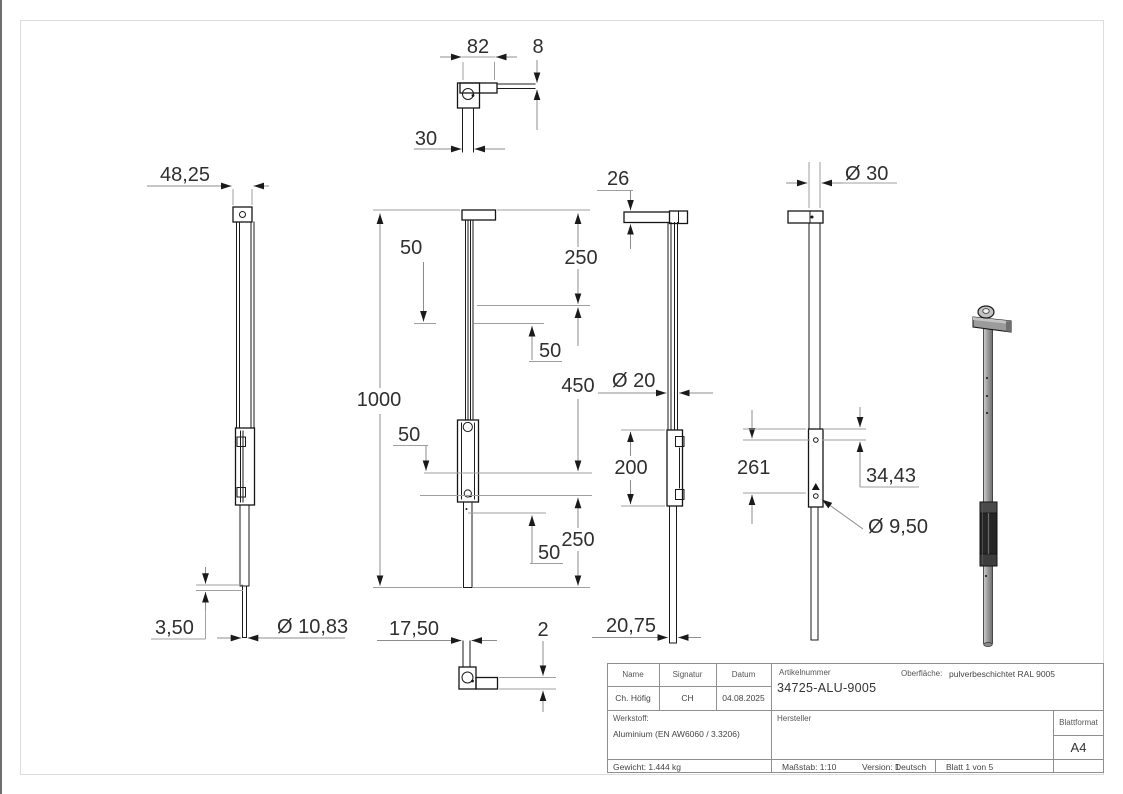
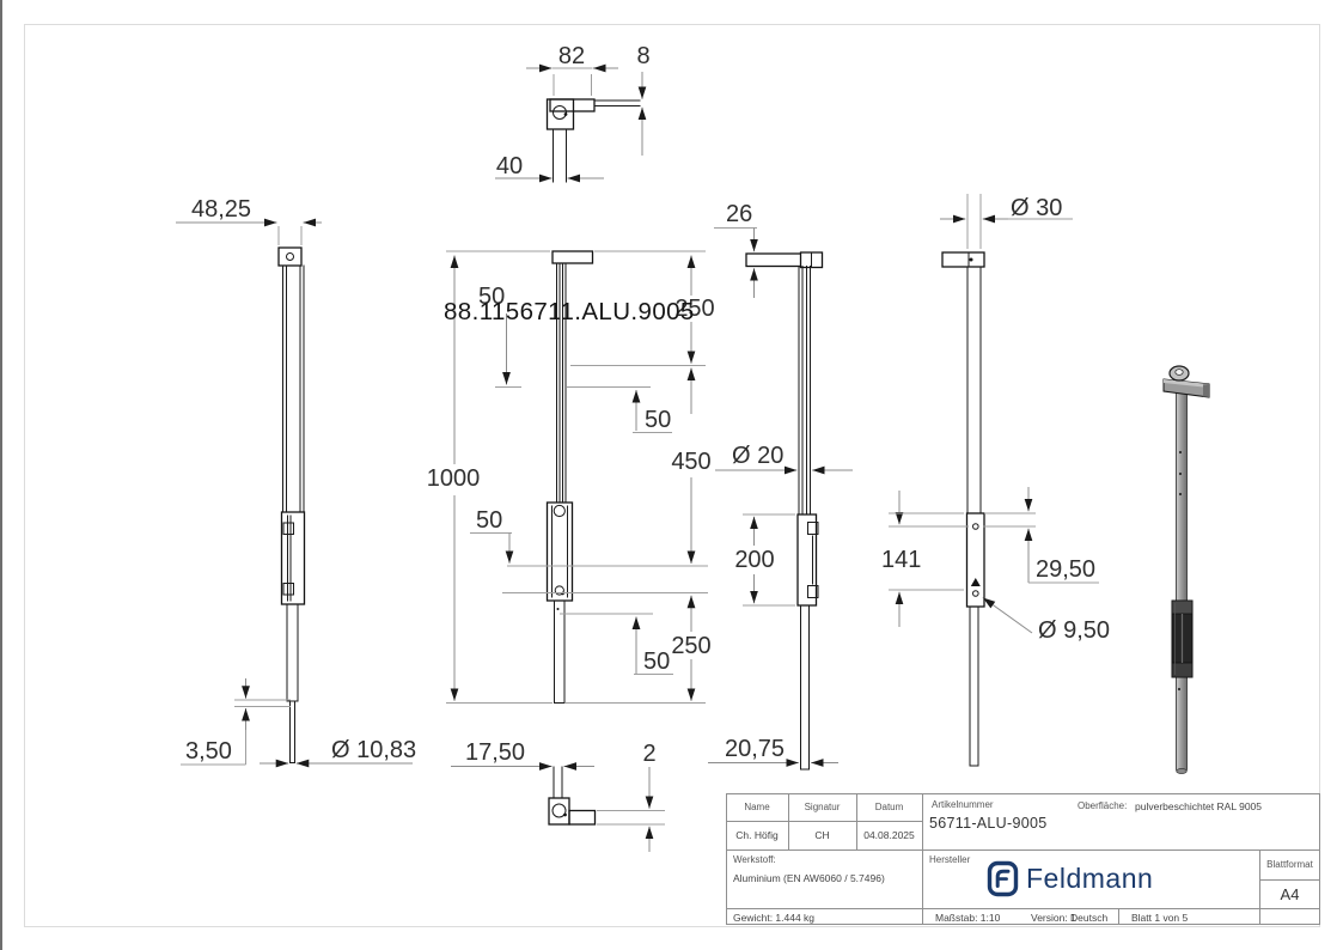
  82
  8
- 30
+ 40
  48,25
  3,50
  Ø 10,83
  50
  250
  1000
  50
  450
  50
  250
  50
+ 88.1156711.ALU.9005
  17,50
  2
  26
  Ø 20
  200
  20,75
  Ø 30
- 261
+ 141
- 34,43
+ 29,50
  Ø 9,50
  Name
  Signatur
  Datum
  Ch. Höfig
  CH
  04.08.2025
  Werkstoff:
- Aluminium (EN AW6060 / 3.3206)
+ Aluminium (EN AW6060 / 5.7496)
  Gewicht: 1.444 kg
  Artikelnummer
- 34725-ALU-9005
+ 56711-ALU-9005
  Oberfläche:
  pulverbeschichtet RAL 9005
  Hersteller
+ Feldmann
  Blattformat
  A4
  Maßstab: 1:10
  Version: 1
  Deutsch
  Blatt 1 von 5
